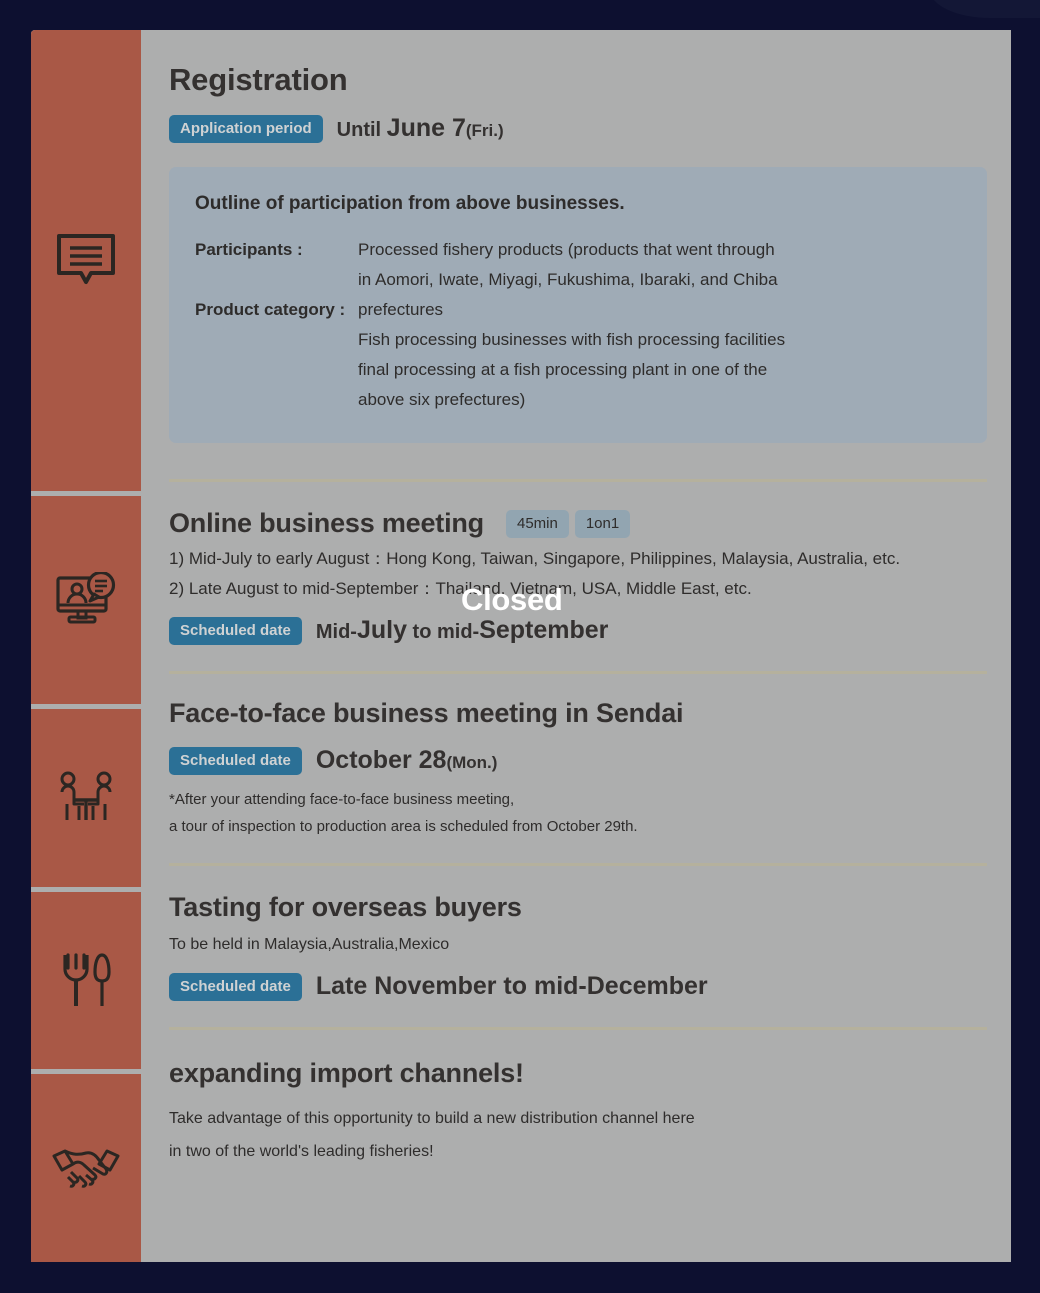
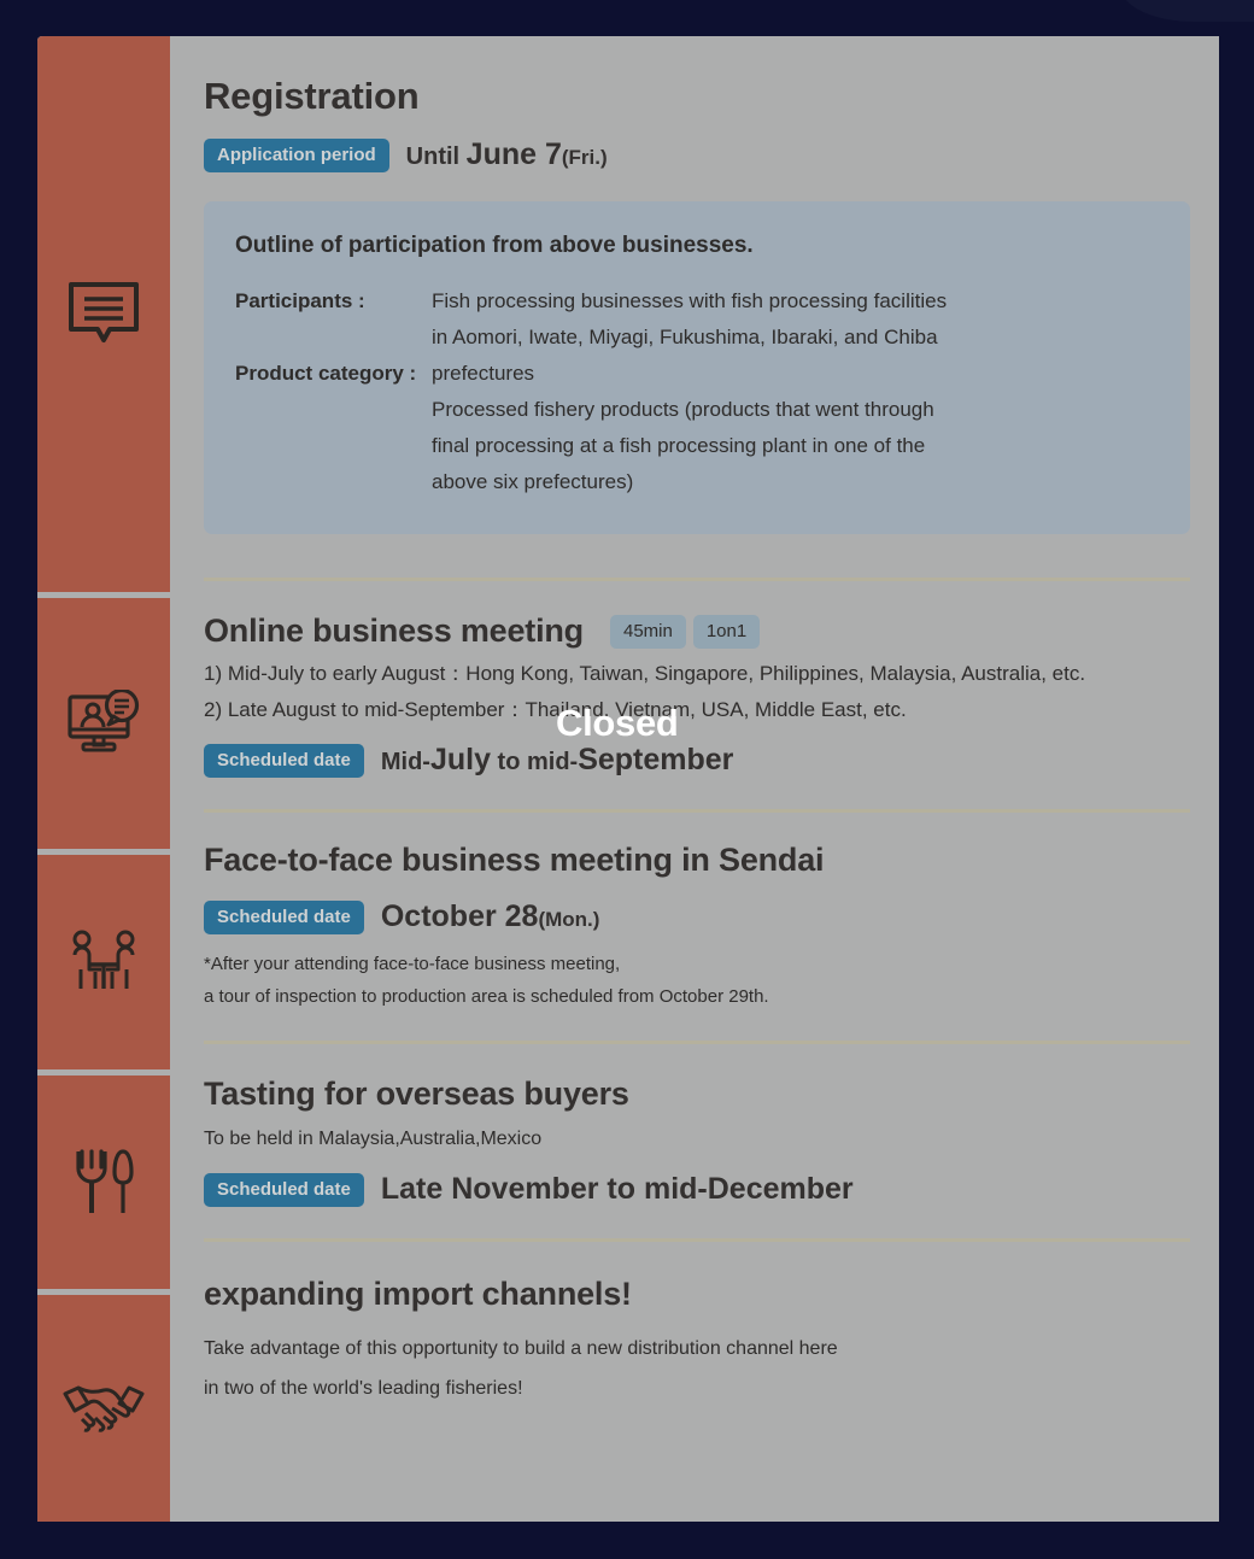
  Registration
  Application period
  Until June 7(Fri.)
  Outline of participation from above businesses.
  Participants :
- Processed fishery products (products that went through
+ Fish processing businesses with fish processing facilities
  in Aomori, Iwate, Miyagi, Fukushima, Ibaraki, and Chiba
  Product category :
  prefectures
- Fish processing businesses with fish processing facilities
+ Processed fishery products (products that went through
  final processing at a fish processing plant in one of the
  above six prefectures)
  Online business meeting
  45min
  1on1
  1) Mid-July to early August：Hong Kong, Taiwan, Singapore, Philippines, Malaysia, Australia, etc.
  2) Late August to mid-September：Thailand, Vietnam, USA, Middle East, etc.
  Scheduled date
  Mid-July to mid-September
  Closed
  Face-to-face business meeting in Sendai
  Scheduled date
  October 28(Mon.)
  *After your attending face-to-face business meeting,
  a tour of inspection to production area is scheduled from October 29th.
  Tasting for overseas buyers
  To be held in Malaysia,Australia,Mexico
  Scheduled date
  Late November to mid-December
  expanding import channels!
  Take advantage of this opportunity to build a new distribution channel here
  in two of the world's leading fisheries!
